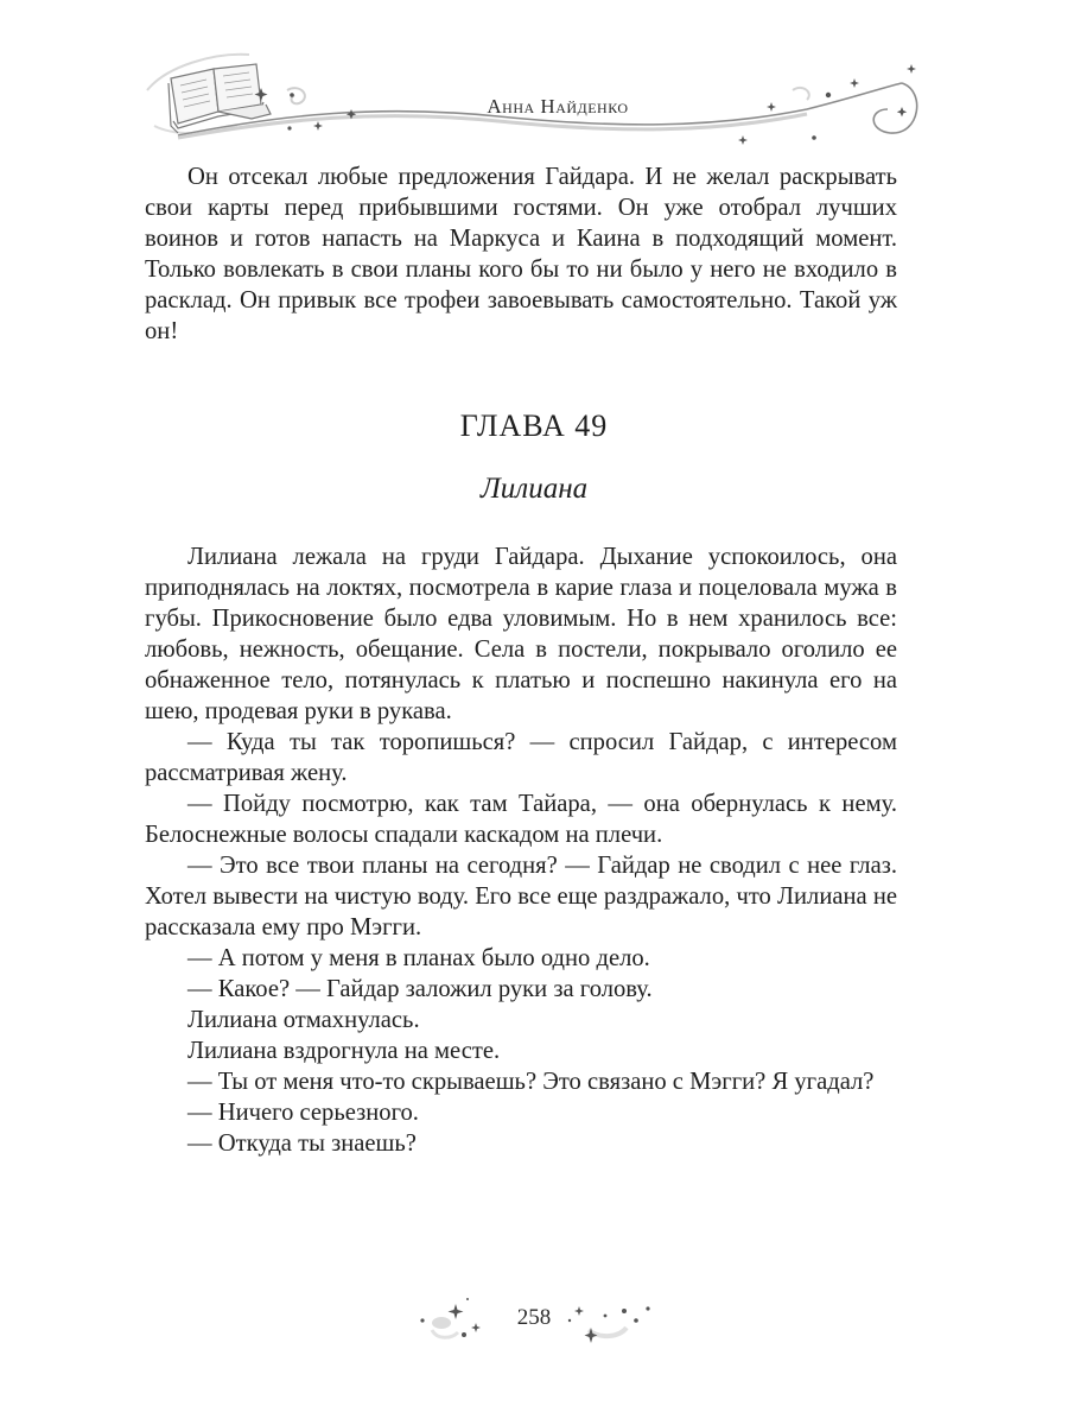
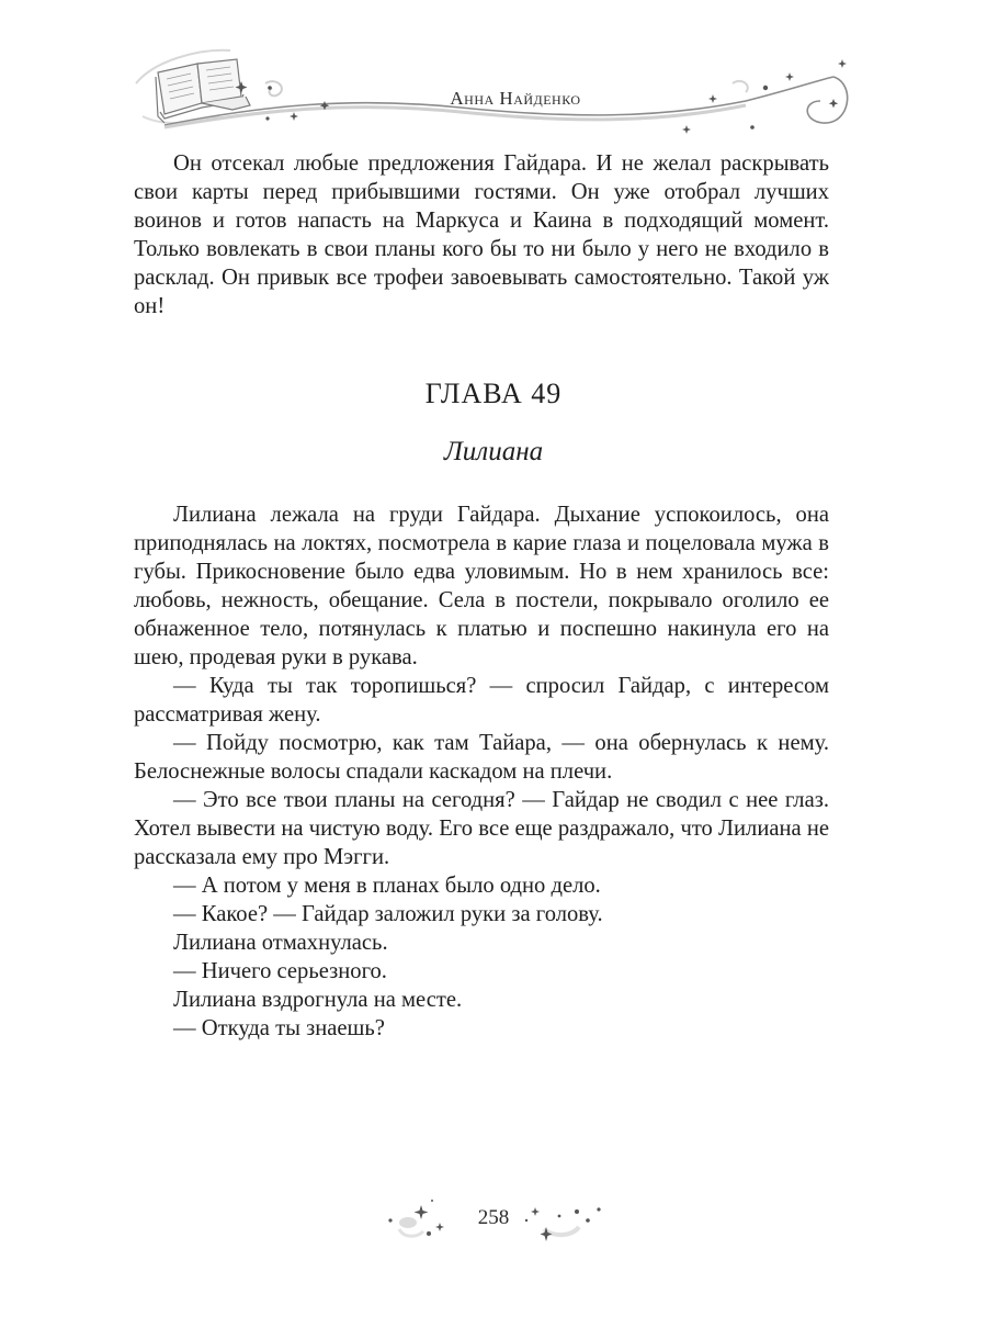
  Анна Найденко
  Он отсекал любые предложения Гайдара. И не желал раскрывать свои карты перед прибывшими гостями. Он уже отобрал лучших воинов и готов напасть на Маркуса и Каина в подходящий момент. Только вовлекать в свои планы кого бы то ни было у него не входило в расклад. Он привык все трофеи завоевывать самостоятельно. Такой уж он!
  ГЛАВА 49
  Лилиана
  Лилиана лежала на груди Гайдара. Дыхание успокоилось, она приподнялась на локтях, посмотрела в карие глаза и поцеловала мужа в губы. Прикосновение было едва уловимым. Но в нем хранилось все: любовь, нежность, обещание. Села в постели, покрывало оголило ее обнаженное тело, потянулась к платью и поспешно накинула его на шею, продевая руки в рукава.
  — Куда ты так торопишься? — спросил Гайдар, с интересом рассматривая жену.
  — Пойду посмотрю, как там Тайара, — она обернулась к нему. Белоснежные волосы спадали каскадом на плечи.
  — Это все твои планы на сегодня? — Гайдар не сводил с нее глаз. Хотел вывести на чистую воду. Его все еще раздражало, что Лилиана не рассказала ему про Мэгги.
  — А потом у меня в планах было одно дело.
  — Какое? — Гайдар заложил руки за голову.
  Лилиана отмахнулась.
- Лилиана вздрогнула на месте.
+ — Ничего серьезного.
- — Ты от меня что-то скрываешь? Это связано с Мэгги? Я угадал?
- — Ничего серьезного.
+ Лилиана вздрогнула на месте.
  — Откуда ты знаешь?
  258
